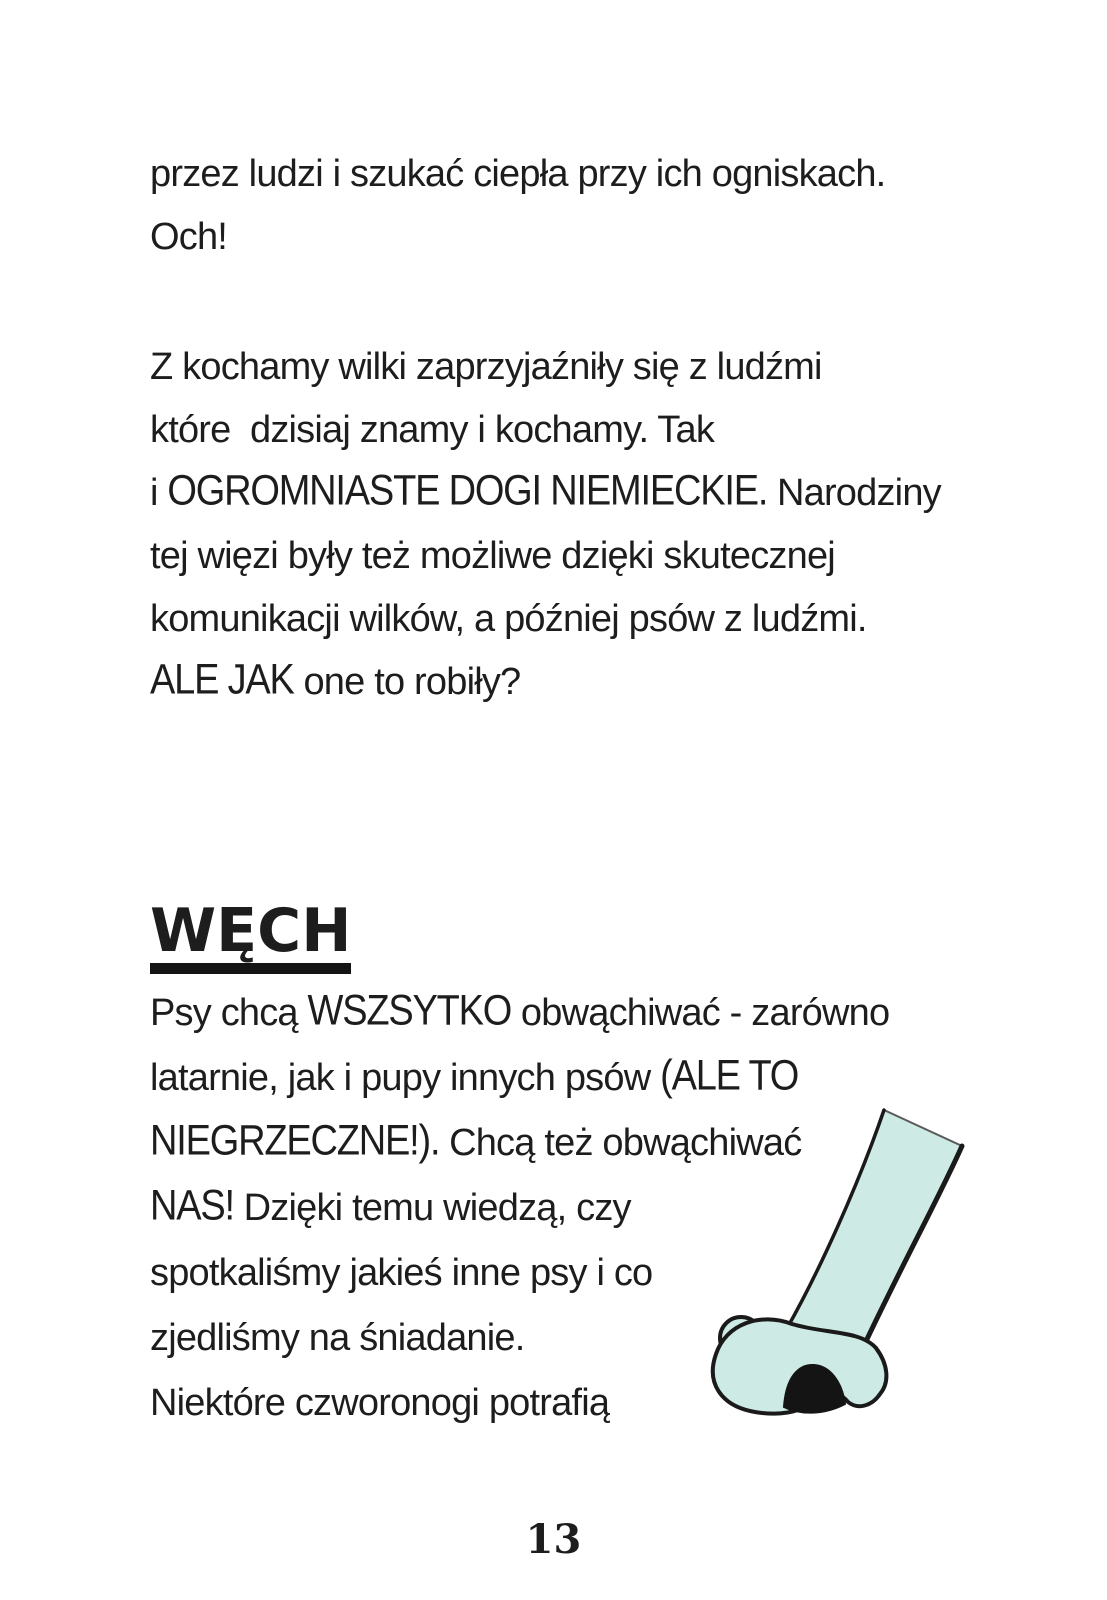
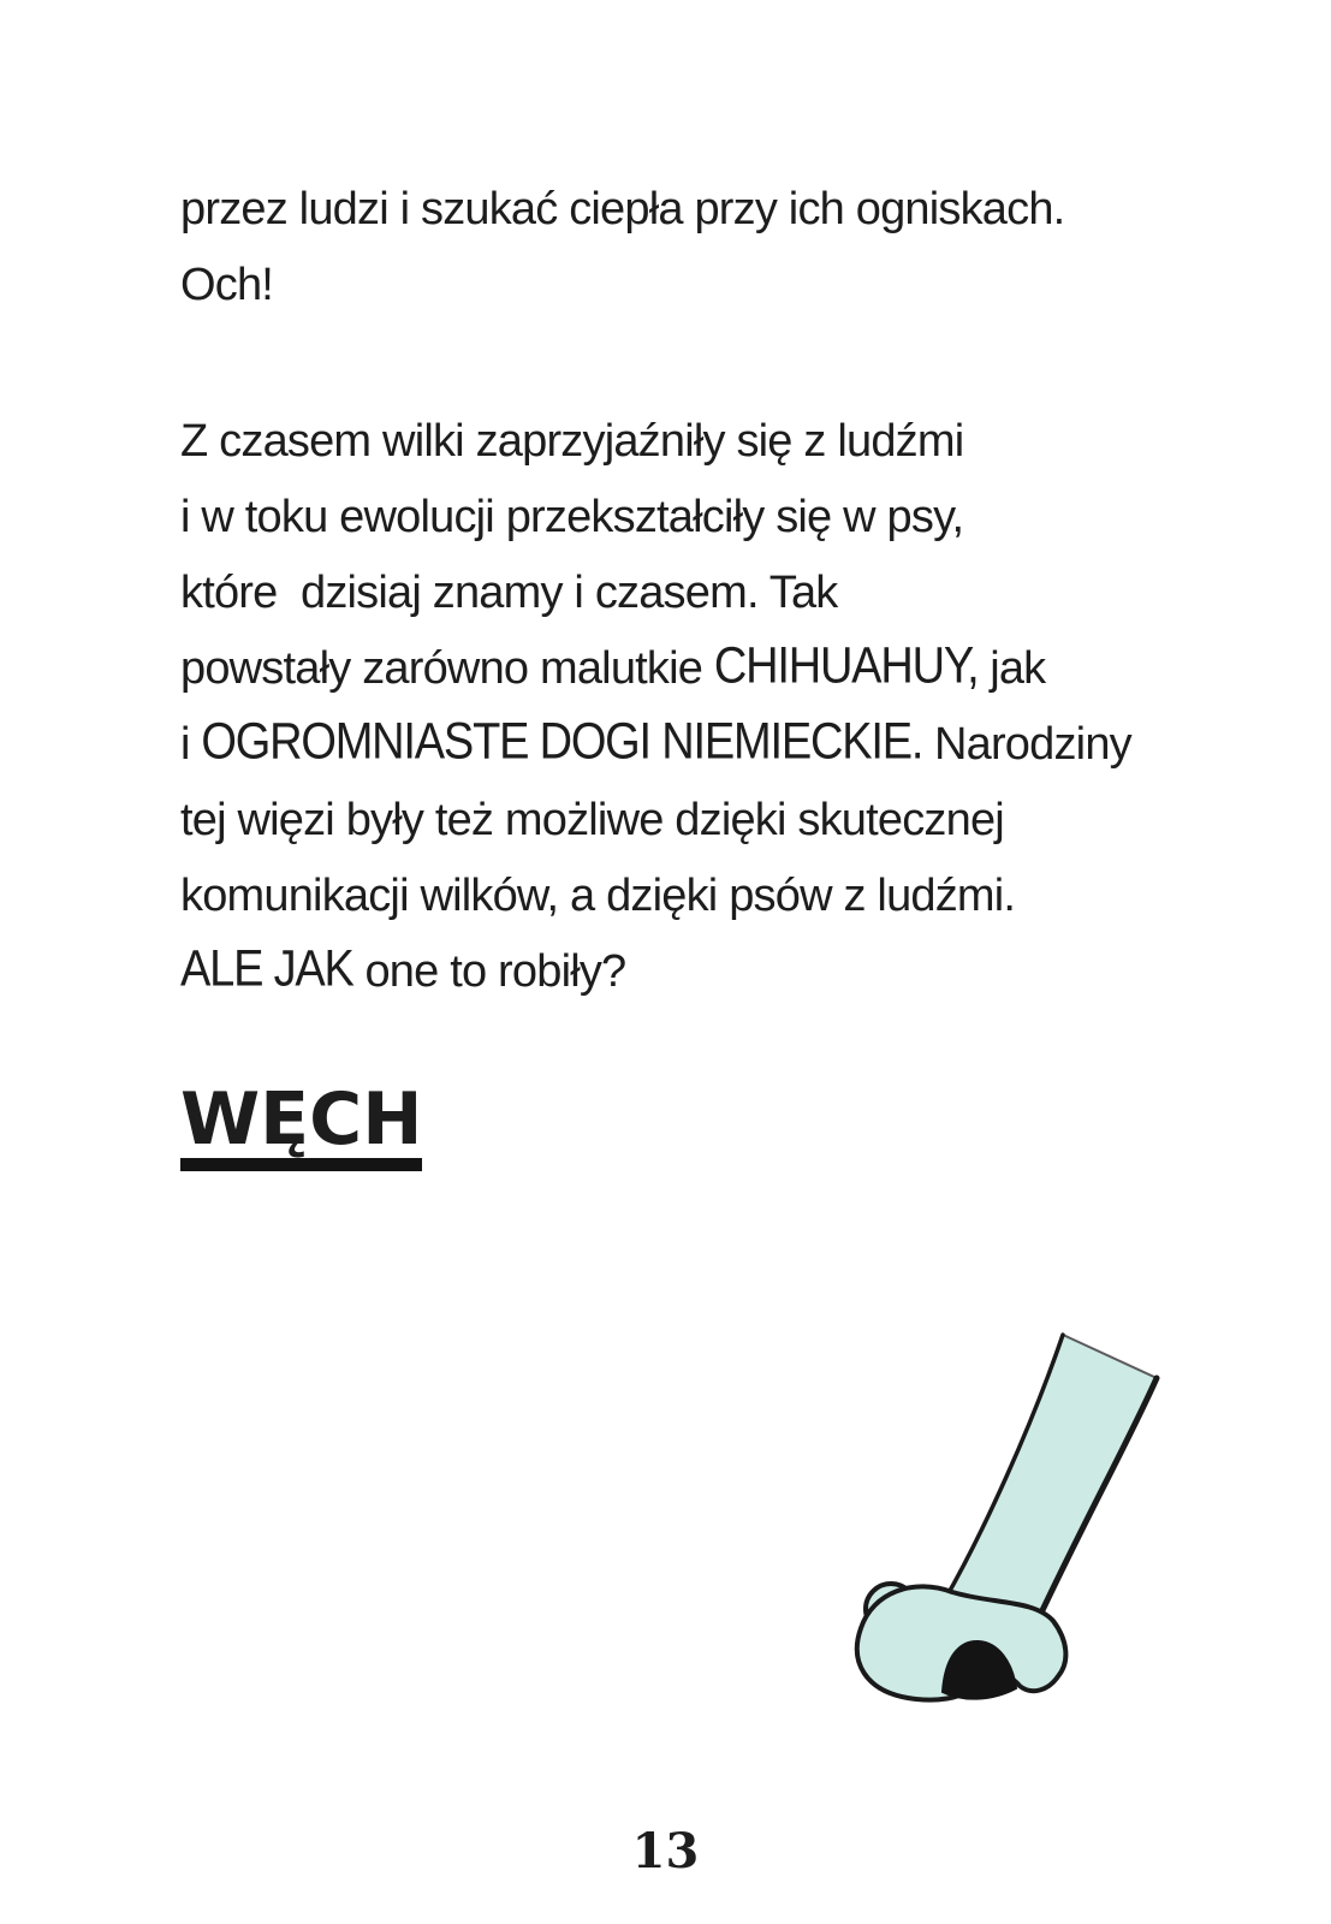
  przez ludzi i szukać ciepła przy ich ogniskach.
  Och!
- Z kochamy wilki zaprzyjaźniły się z ludźmi
+ Z czasem wilki zaprzyjaźniły się z ludźmi
+ i w toku ewolucji przekształciły się w psy,
- które dzisiaj znamy i kochamy. Tak
+ które dzisiaj znamy i czasem. Tak
+ powstały zarówno malutkie CHIHUAHUY, jak
  i OGROMNIASTE DOGI NIEMIECKIE. Narodziny
  tej więzi były też możliwe dzięki skutecznej
- komunikacji wilków, a później psów z ludźmi.
+ komunikacji wilków, a dzięki psów z ludźmi.
  ALE JAK one to robiły?
  WĘCH
- Psy chcą WSZSYTKO obwąchiwać - zarówno
- latarnie, jak i pupy innych psów (ALE TO
- NIEGRZECZNE!). Chcą też obwąchiwać
- NAS! Dzięki temu wiedzą, czy
- spotkaliśmy jakieś inne psy i co
- zjedliśmy na śniadanie.
- Niektóre czworonogi potrafią
  13
